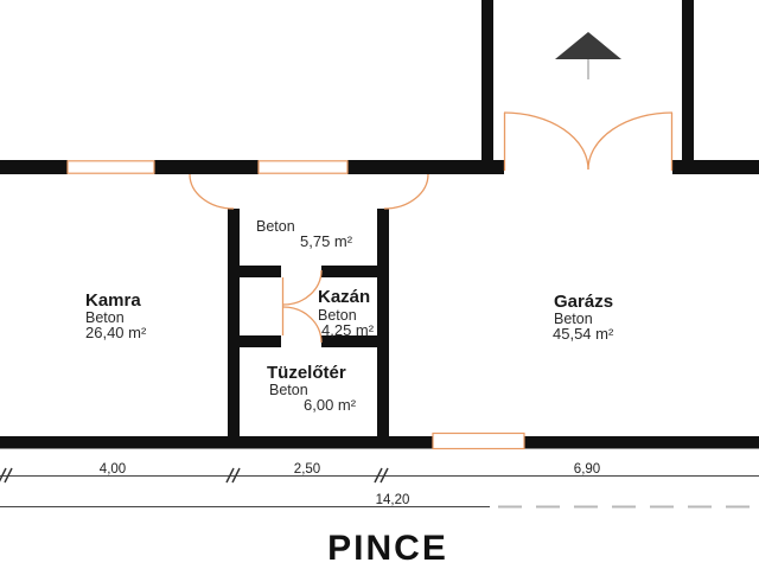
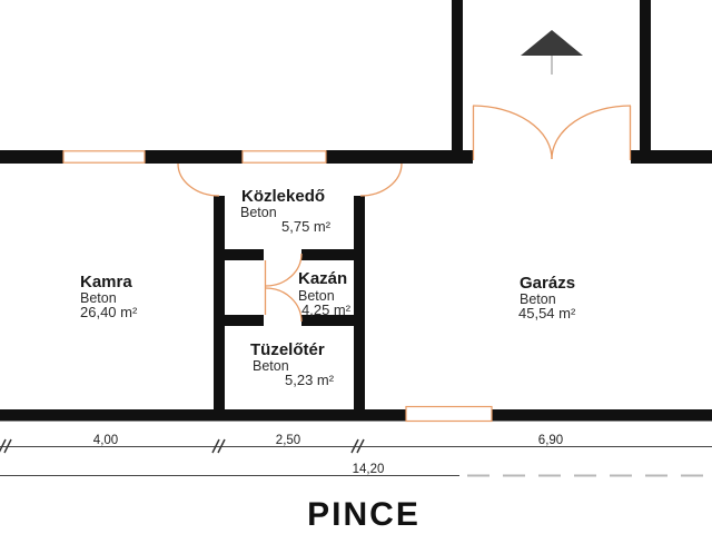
  Kamra
  Beton
  26,40 m²
+ Közlekedő
  Beton
  5,75 m²
  Kazán
  Beton
  4,25 m²
  Tüzelőtér
  Beton
- 6,00 m²
+ 5,23 m²
  Garázs
  Beton
  45,54 m²
  4,00
  2,50
  6,90
  14,20
  PINCE
